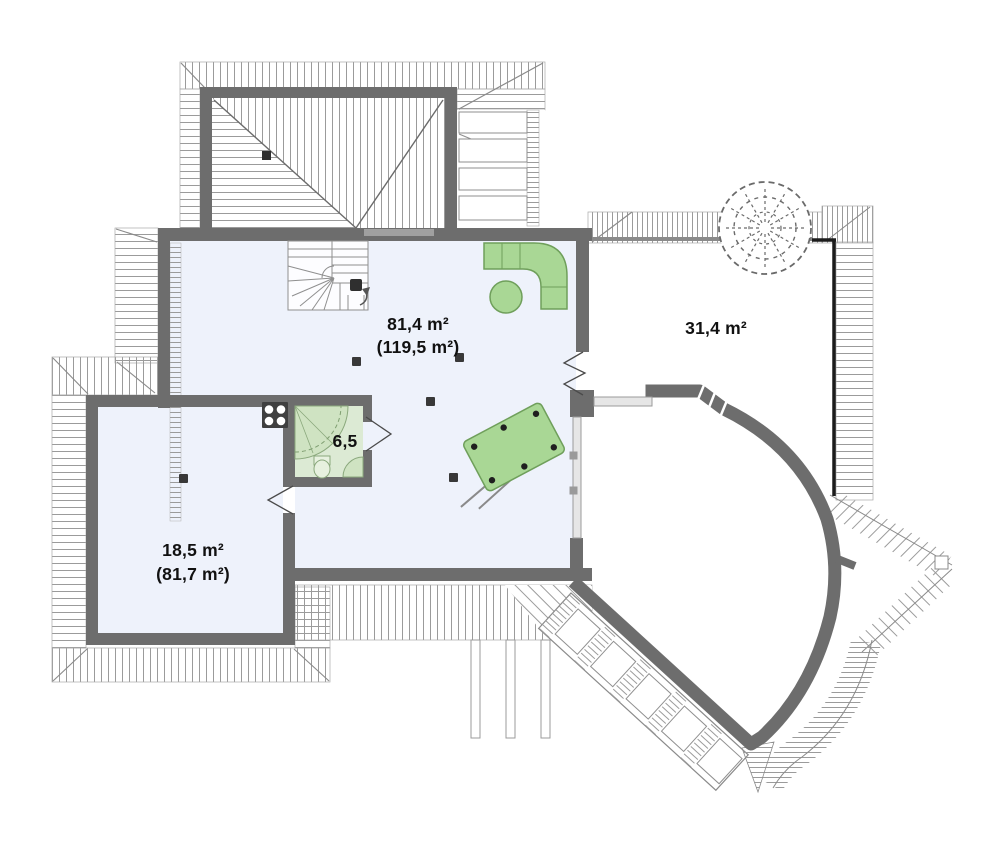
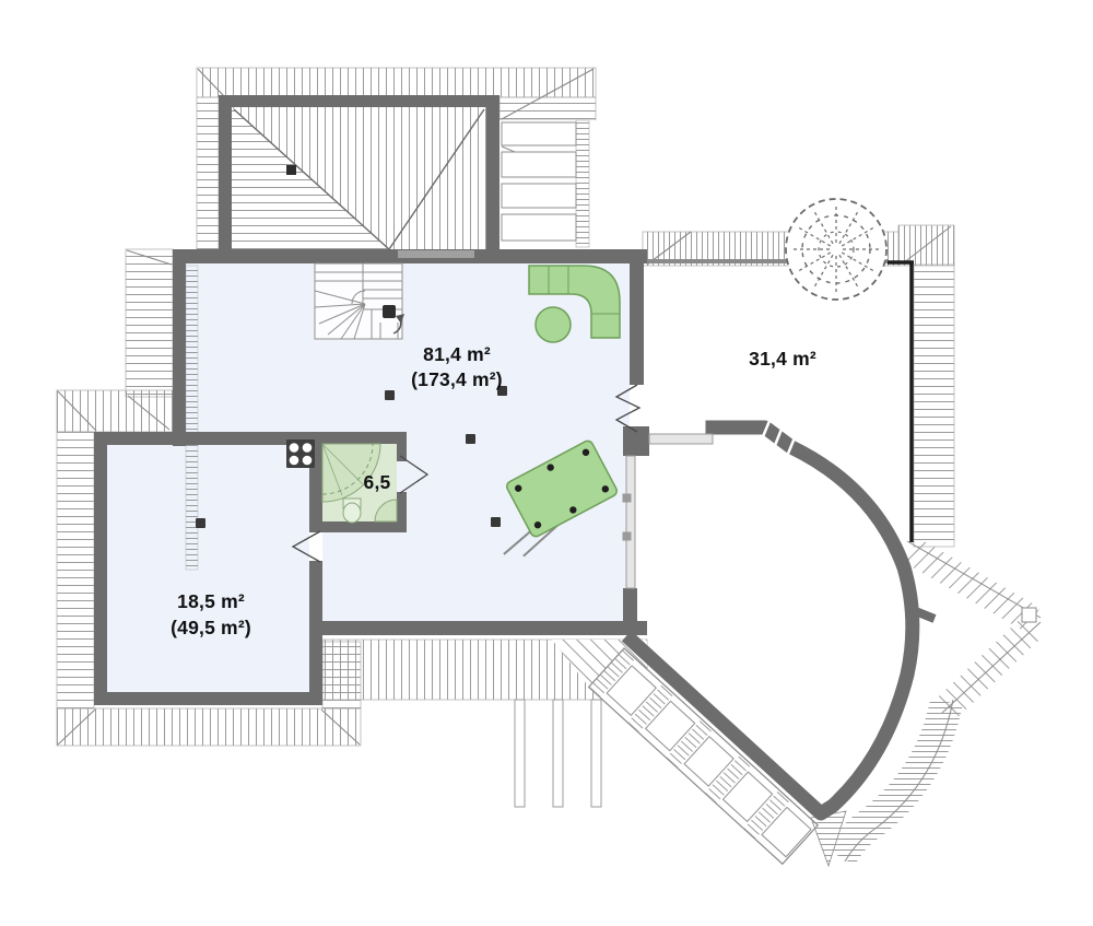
  81,4 m²
- (119,5 m²)
+ (173,4 m²)
  31,4 m²
  6,5
  18,5 m²
- (81,7 m²)
+ (49,5 m²)
